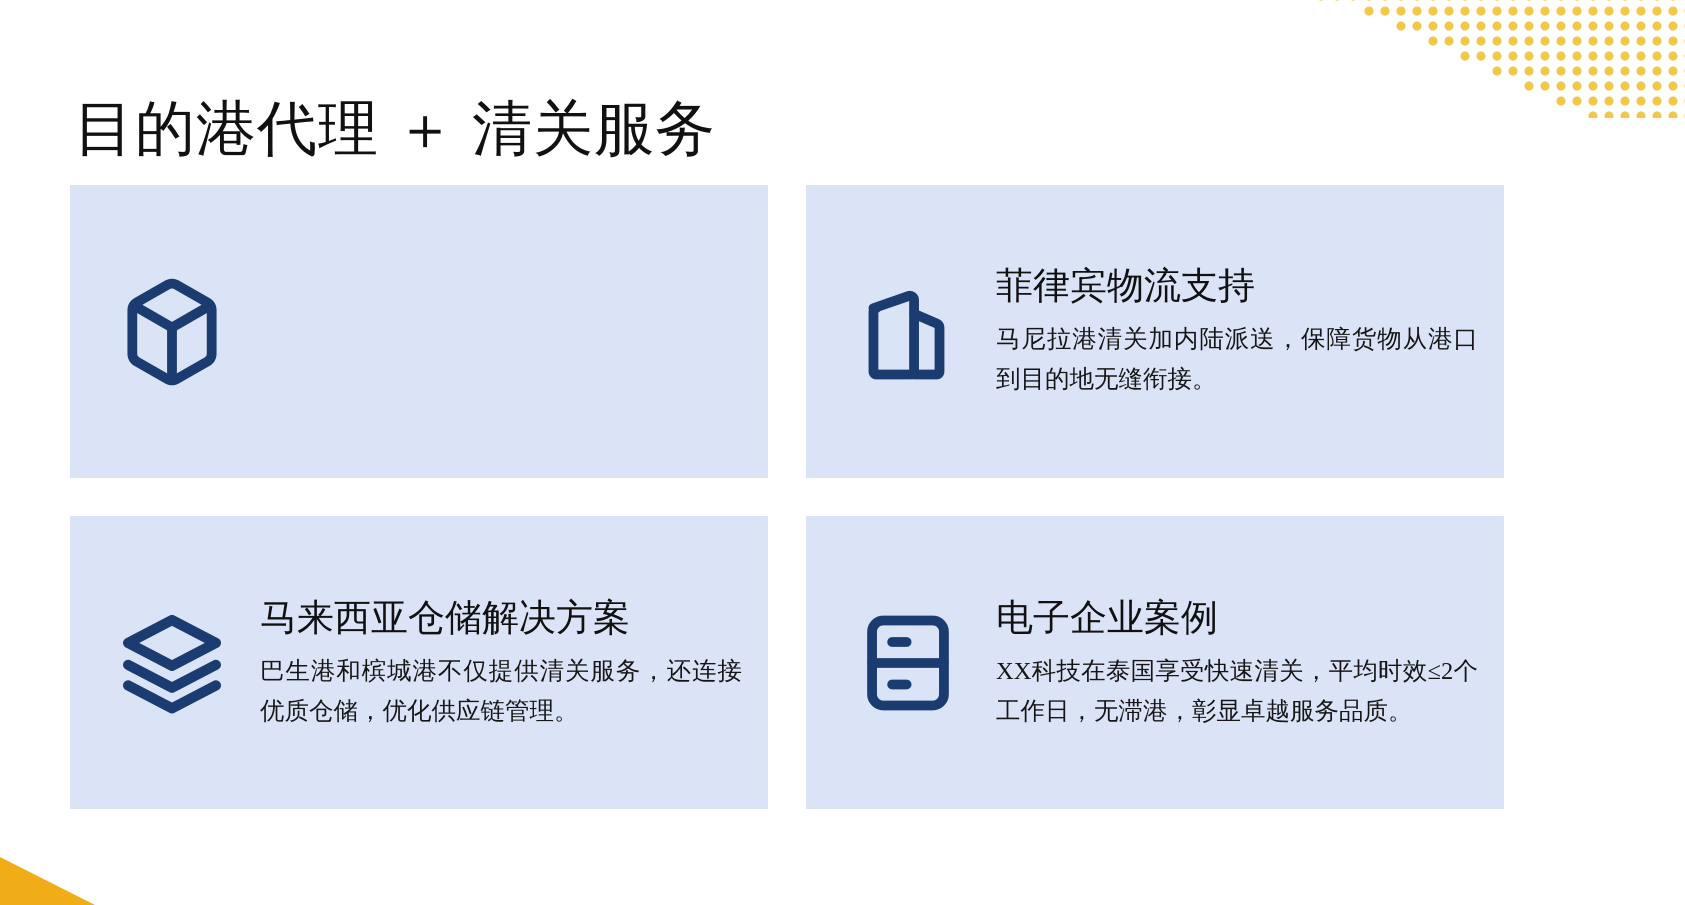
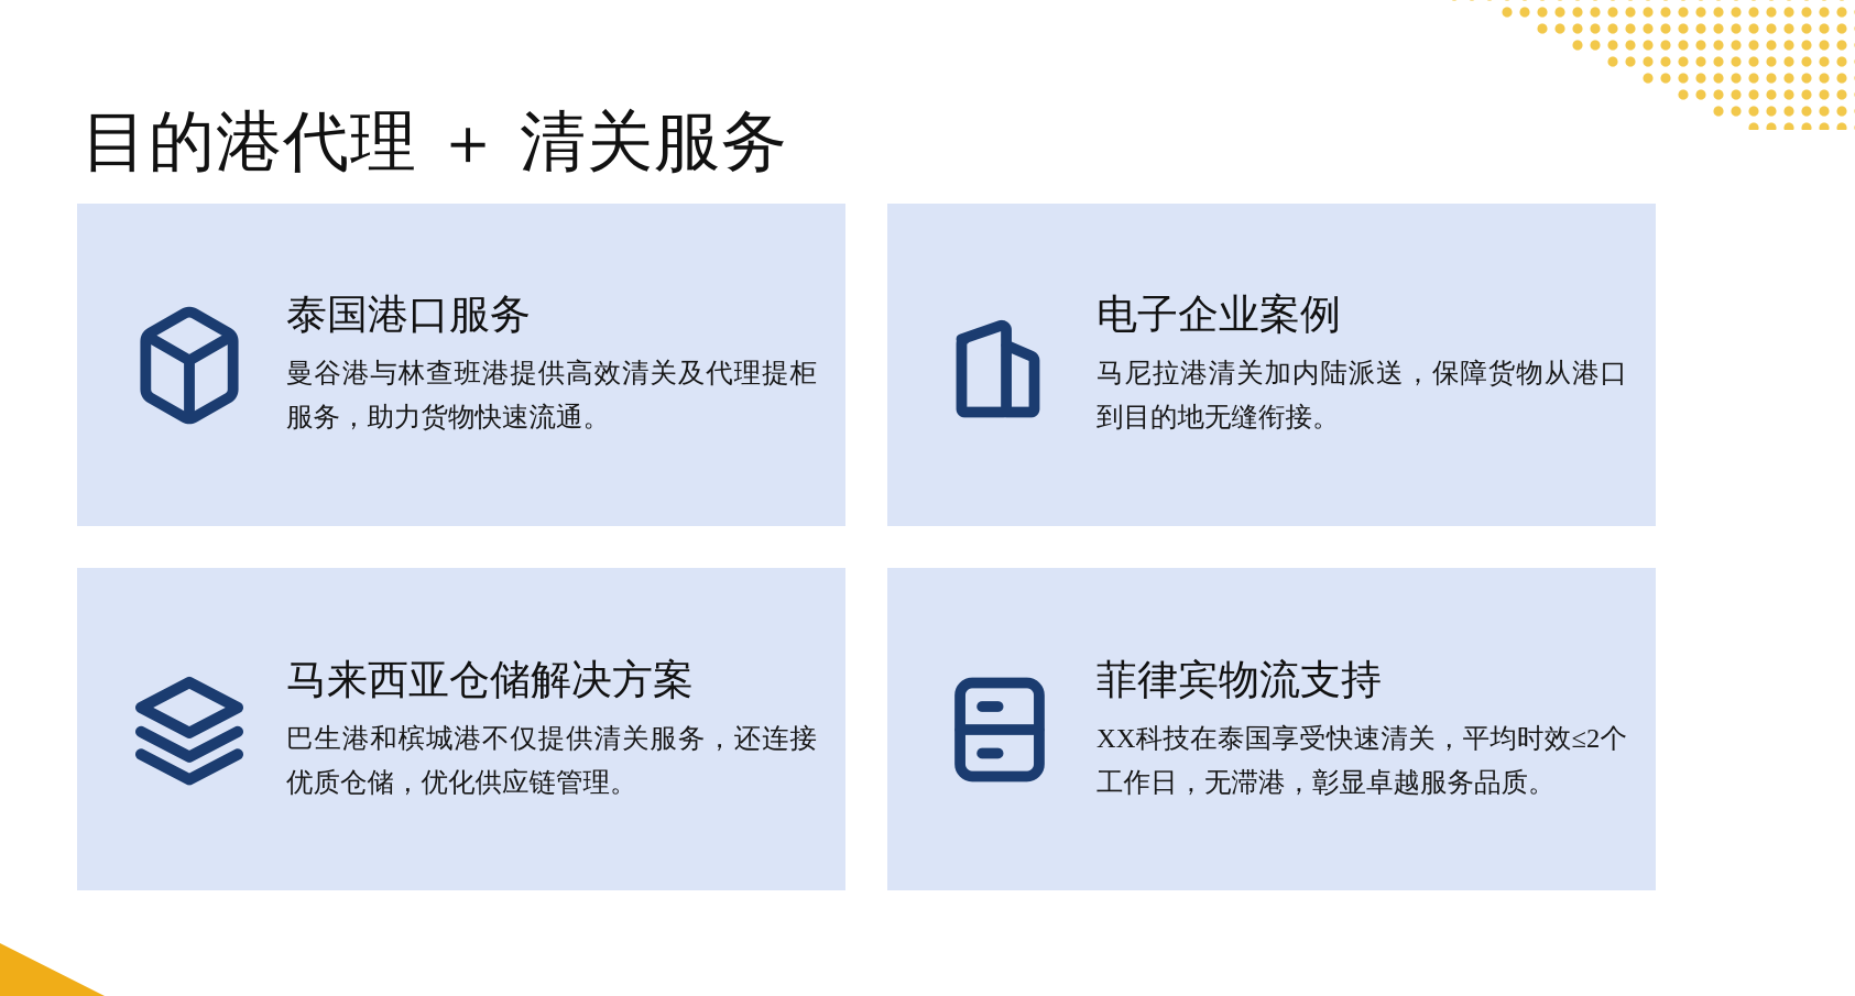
  目的港代理 ＋ 清关服务
+ 泰国港口服务
+ 曼谷港与林查班港提供高效清关及代理提柜服务，助力货物快速流通。
- 菲律宾物流支持
+ 电子企业案例
  马尼拉港清关加内陆派送，保障货物从港口到目的地无缝衔接。
  马来西亚仓储解决方案
  巴生港和槟城港不仅提供清关服务，还连接优质仓储，优化供应链管理。
- 电子企业案例
+ 菲律宾物流支持
  XX科技在泰国享受快速清关，平均时效≤2个工作日，无滞港，彰显卓越服务品质。
